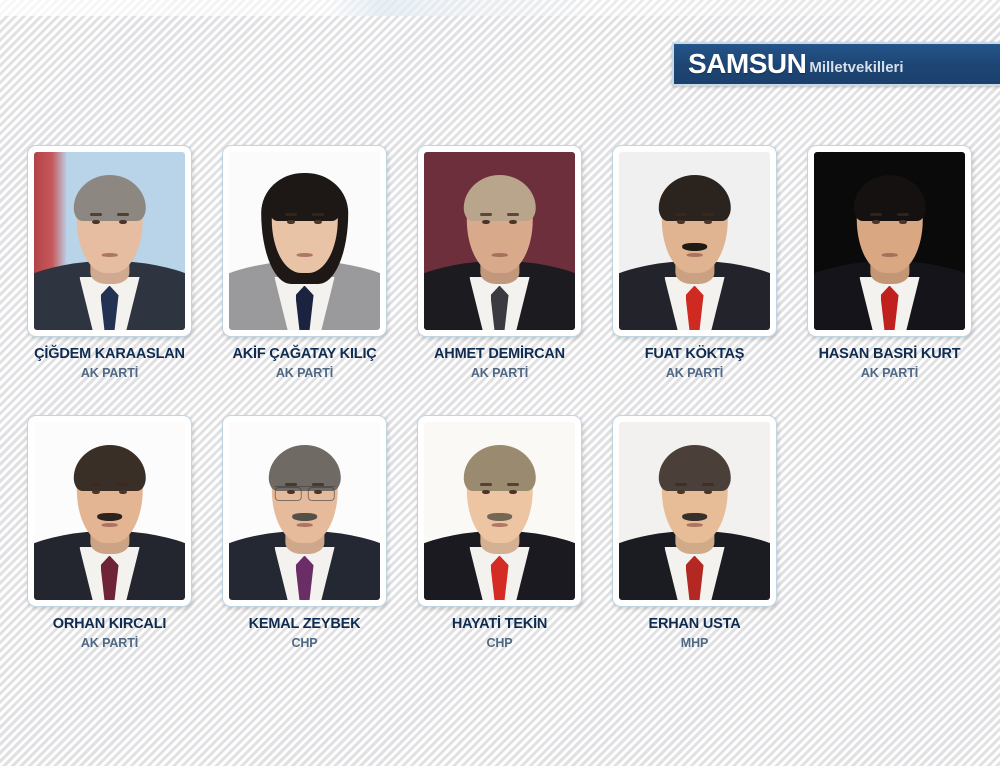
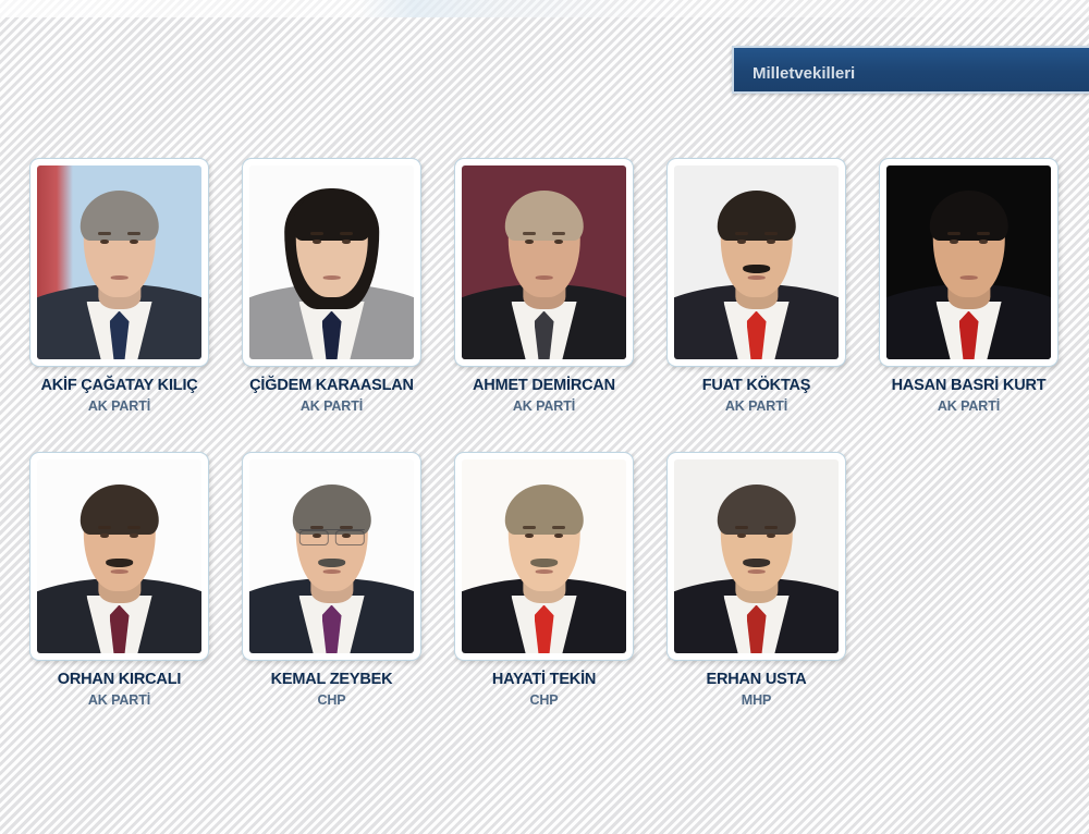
- SAMSUN
  Milletvekilleri
- ÇİĞDEM KARAASLAN
+ AKİF ÇAĞATAY KILIÇ
  AK PARTİ
- AKİF ÇAĞATAY KILIÇ
+ ÇİĞDEM KARAASLAN
  AK PARTİ
  AHMET DEMİRCAN
  AK PARTİ
  FUAT KÖKTAŞ
  AK PARTİ
  HASAN BASRİ KURT
  AK PARTİ
  ORHAN KIRCALI
  AK PARTİ
  KEMAL ZEYBEK
  CHP
  HAYATİ TEKİN
  CHP
  ERHAN USTA
  MHP
